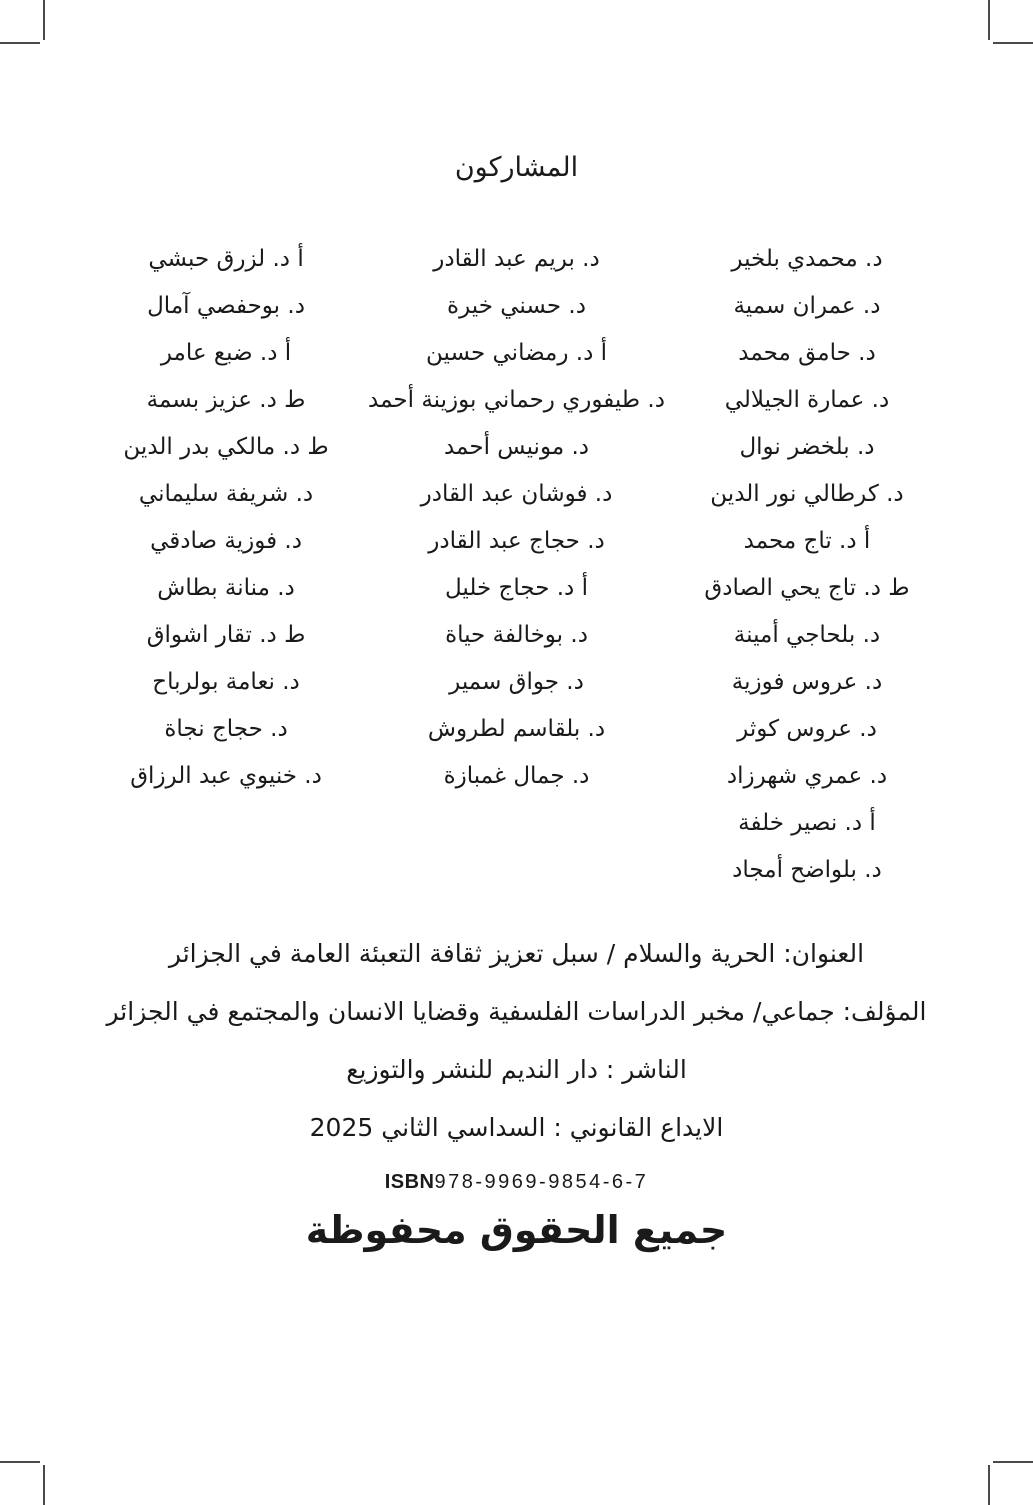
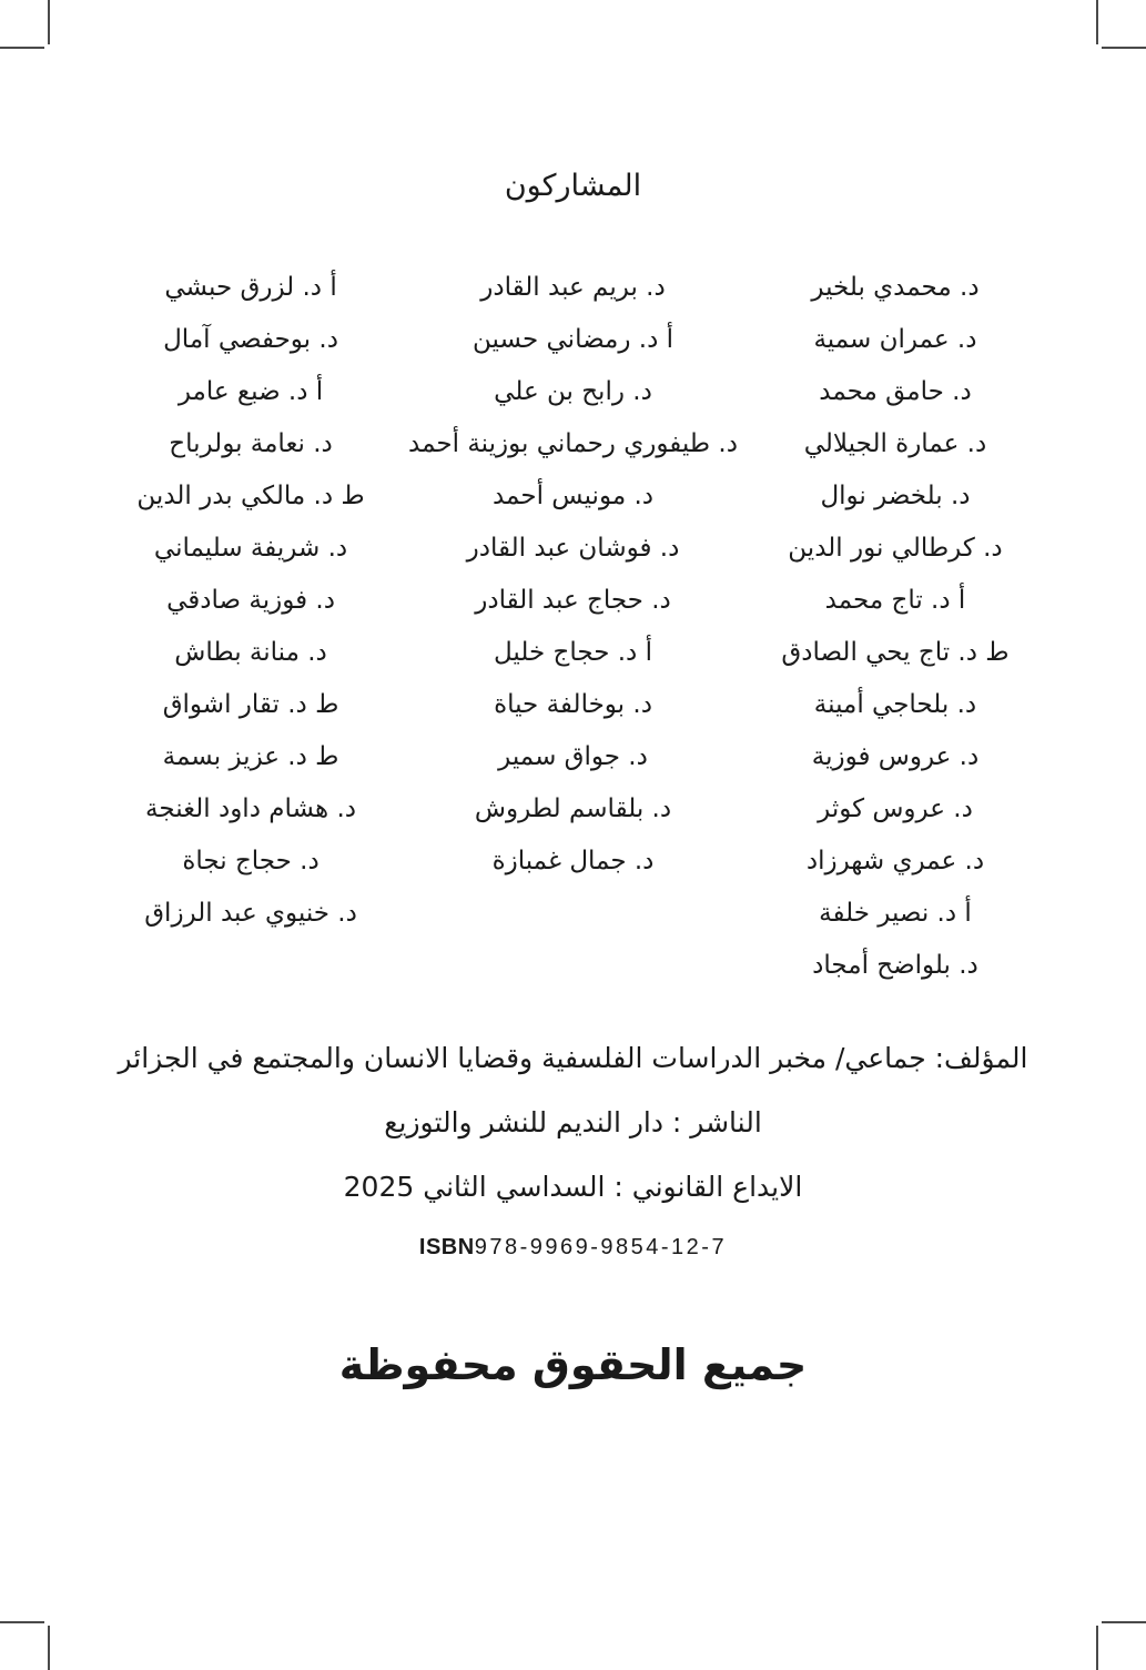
  المشاركون
  د. محمدي بلخير
  د. عمران سمية
  د. حامق محمد
  د. عمارة الجيلالي
  د. بلخضر نوال
  د. كرطالي نور الدين
  أ د. تاج محمد
  ط د. تاج يحي الصادق
  د. بلحاجي أمينة
  د. عروس فوزية
  د. عروس كوثر
  د. عمري شهرزاد
  أ د. نصير خلفة
  د. بلواضح أمجاد
  د. بريم عبد القادر
- د. حسني خيرة
  أ د. رمضاني حسين
+ د. رابح بن علي
  د. طيفوري رحماني بوزينة أحمد
  د. مونيس أحمد
  د. فوشان عبد القادر
  د. حجاج عبد القادر
  أ د. حجاج خليل
  د. بوخالفة حياة
  د. جواق سمير
  د. بلقاسم لطروش
  د. جمال غمبازة
  أ د. لزرق حبشي
  د. بوحفصي آمال
  أ د. ضبع عامر
- ط د. عزيز بسمة
+ د. نعامة بولرباح
  ط د. مالكي بدر الدين
  د. شريفة سليماني
  د. فوزية صادقي
  د. منانة بطاش
  ط د. تقار اشواق
- د. نعامة بولرباح
+ ط د. عزيز بسمة
+ د. هشام داود الغنجة
  د. حجاج نجاة
  د. خنيوي عبد الرزاق
- العنوان: الحرية والسلام / سبل تعزيز ثقافة التعبئة العامة في الجزائر
  المؤلف: جماعي/ مخبر الدراسات الفلسفية وقضايا الانسان والمجتمع في الجزائر
  الناشر : دار النديم للنشر والتوزيع
  الايداع القانوني : السداسي الثاني 2025
- ISBN978-9969-9854-6-7
+ ISBN978-9969-9854-12-7
  جميع الحقوق محفوظة
